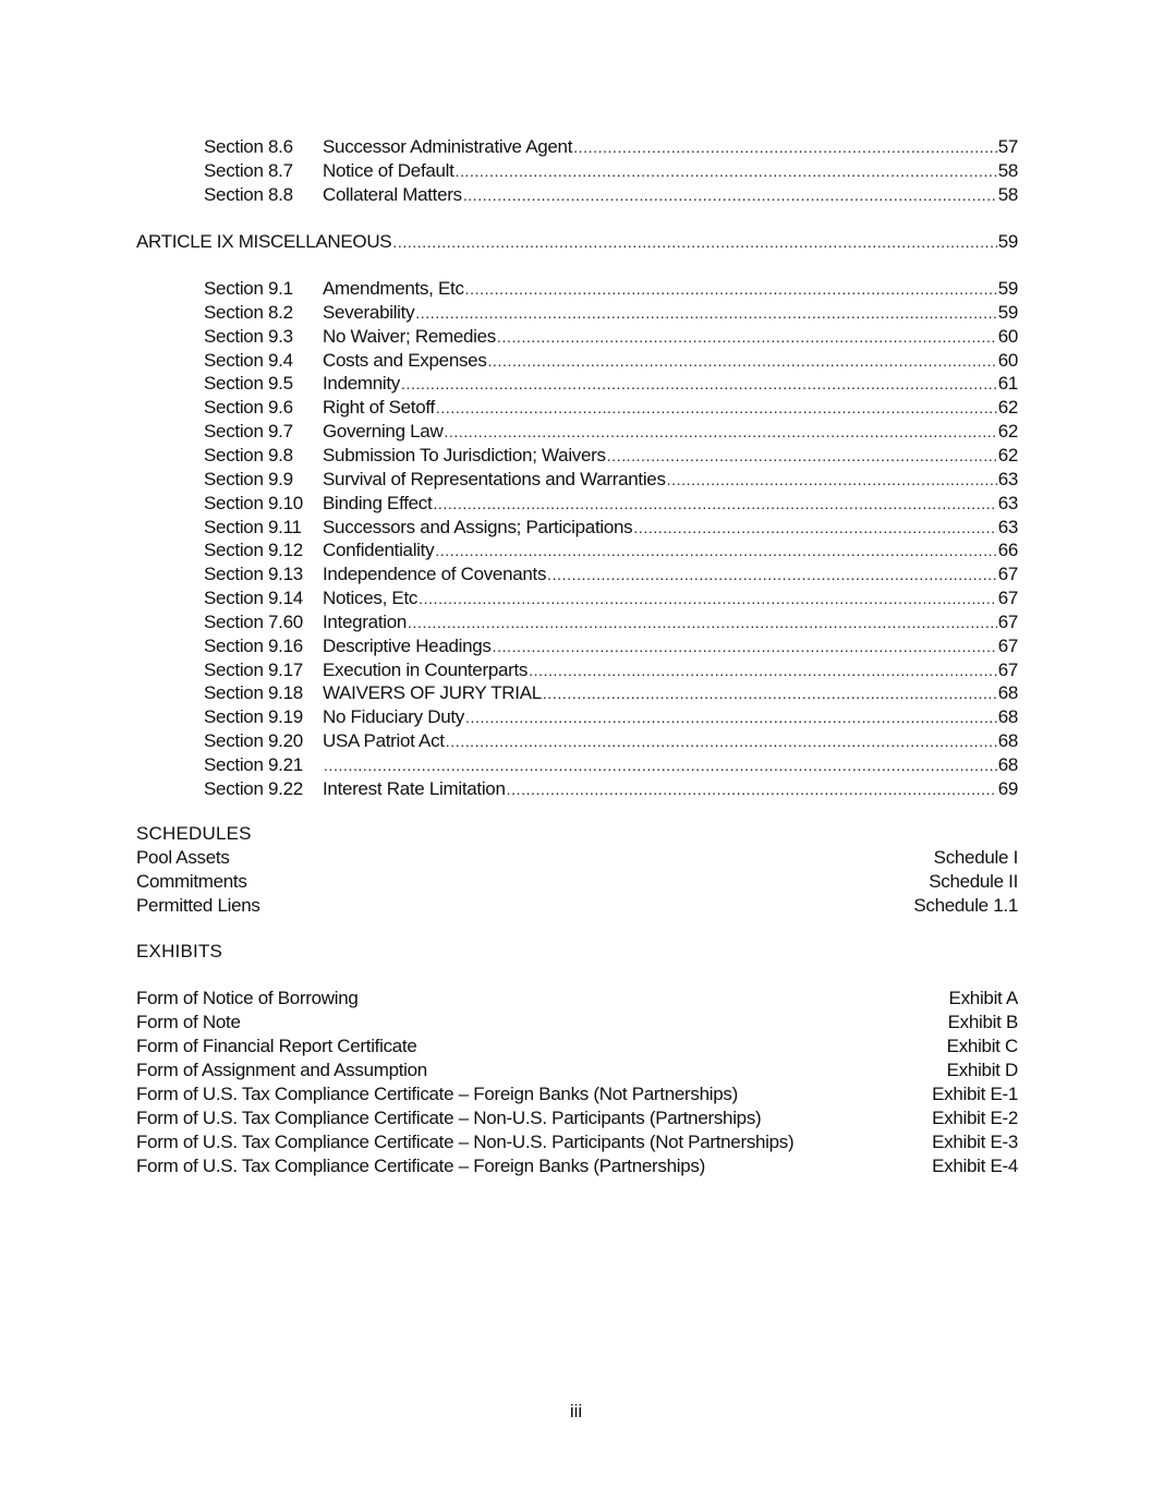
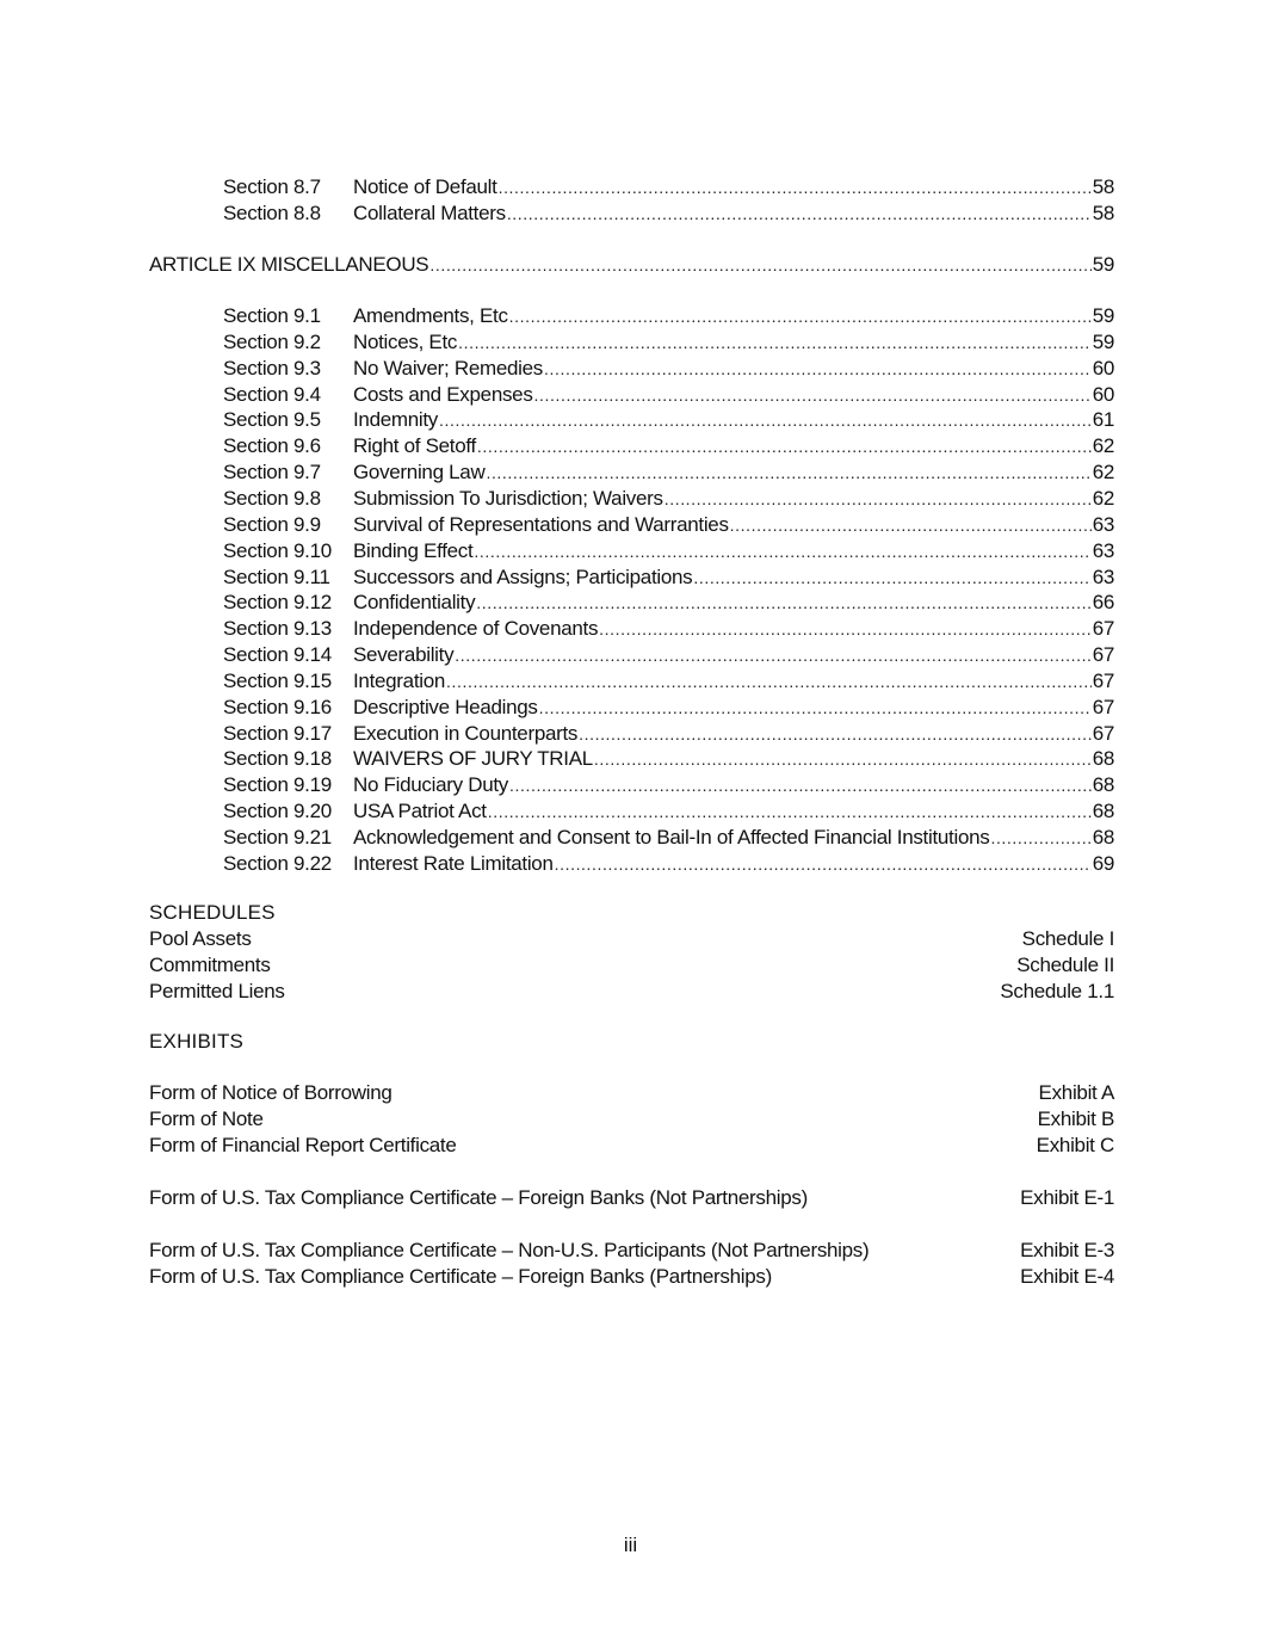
- Section 8.6
- Successor Administrative Agent
- 57
  Section 8.7
  Notice of Default
  58
  Section 8.8
  Collateral Matters
  58
  ARTICLE IX MISCELLANEOUS
  59
  Section 9.1
  Amendments, Etc
  59
- Section 8.2
+ Section 9.2
- Severability
+ Notices, Etc
  59
  Section 9.3
  No Waiver; Remedies
  60
  Section 9.4
  Costs and Expenses
  60
  Section 9.5
  Indemnity
  61
  Section 9.6
  Right of Setoff
  62
  Section 9.7
  Governing Law
  62
  Section 9.8
  Submission To Jurisdiction; Waivers
  62
  Section 9.9
  Survival of Representations and Warranties
  63
  Section 9.10
  Binding Effect
  63
  Section 9.11
  Successors and Assigns; Participations
  63
  Section 9.12
  Confidentiality
  66
  Section 9.13
  Independence of Covenants
  67
  Section 9.14
- Notices, Etc
+ Severability
  67
- Section 7.60
+ Section 9.15
  Integration
  67
  Section 9.16
  Descriptive Headings
  67
  Section 9.17
  Execution in Counterparts
  67
  Section 9.18
  WAIVERS OF JURY TRIAL
  68
  Section 9.19
  No Fiduciary Duty
  68
  Section 9.20
  USA Patriot Act
  68
  Section 9.21
+ Acknowledgement and Consent to Bail-In of Affected Financial Institutions
  68
  Section 9.22
  Interest Rate Limitation
  69
  SCHEDULES
  Pool Assets
  Schedule I
  Commitments
  Schedule II
  Permitted Liens
  Schedule 1.1
  EXHIBITS
  Form of Notice of Borrowing
  Exhibit A
  Form of Note
  Exhibit B
  Form of Financial Report Certificate
  Exhibit C
- Form of Assignment and Assumption
- Exhibit D
  Form of U.S. Tax Compliance Certificate – Foreign Banks (Not Partnerships)
  Exhibit E-1
- Form of U.S. Tax Compliance Certificate – Non-U.S. Participants (Partnerships)
- Exhibit E-2
  Form of U.S. Tax Compliance Certificate – Non-U.S. Participants (Not Partnerships)
  Exhibit E-3
  Form of U.S. Tax Compliance Certificate – Foreign Banks (Partnerships)
  Exhibit E-4
  iii
